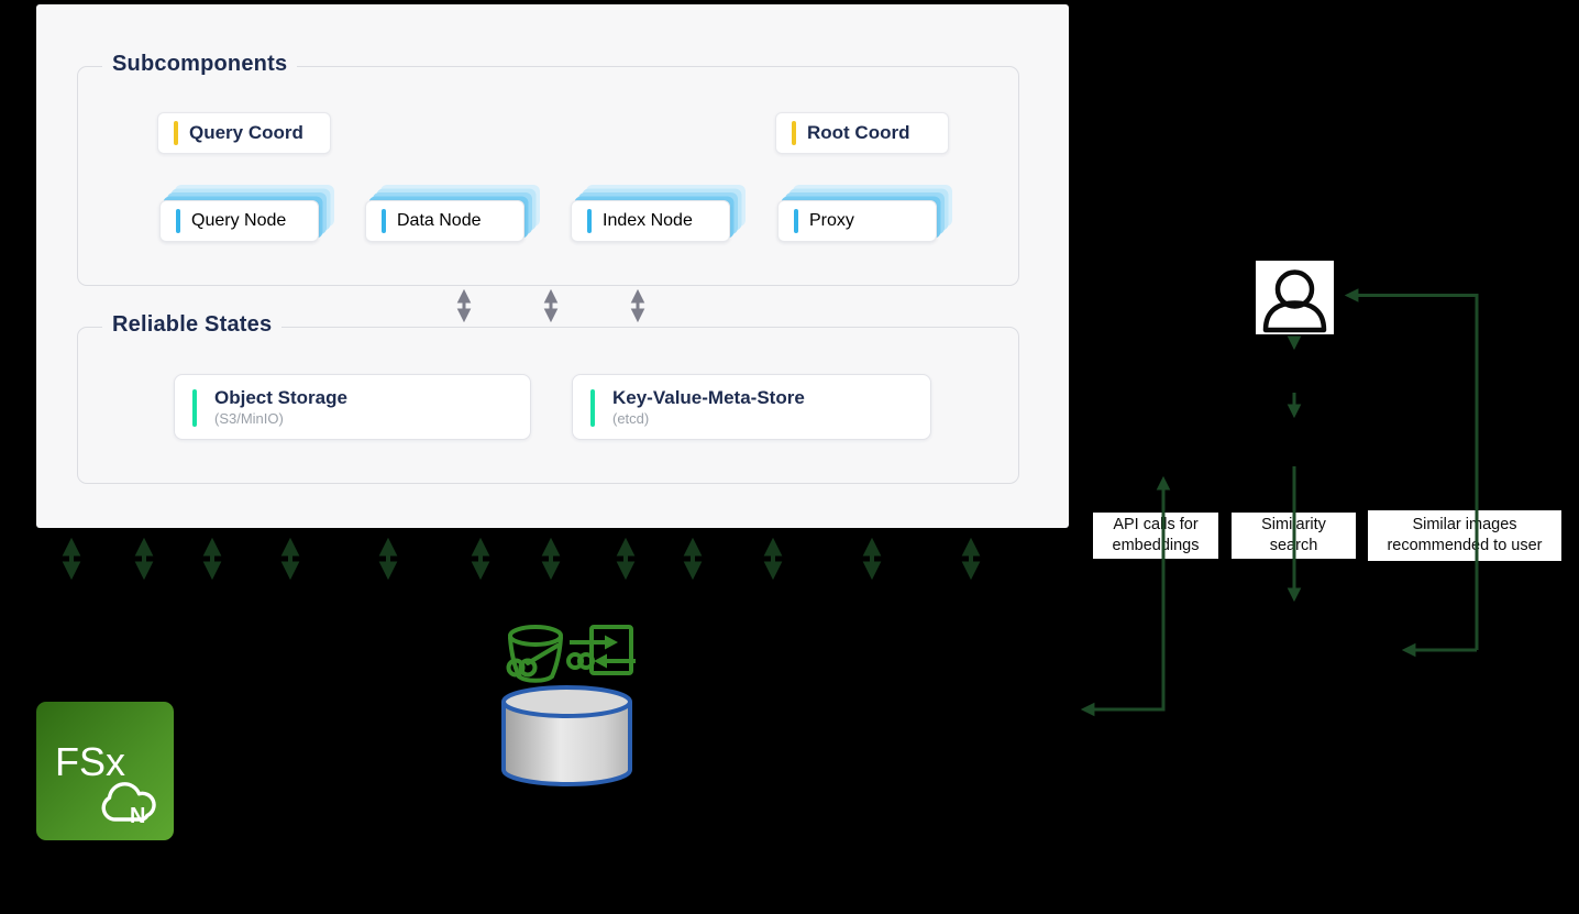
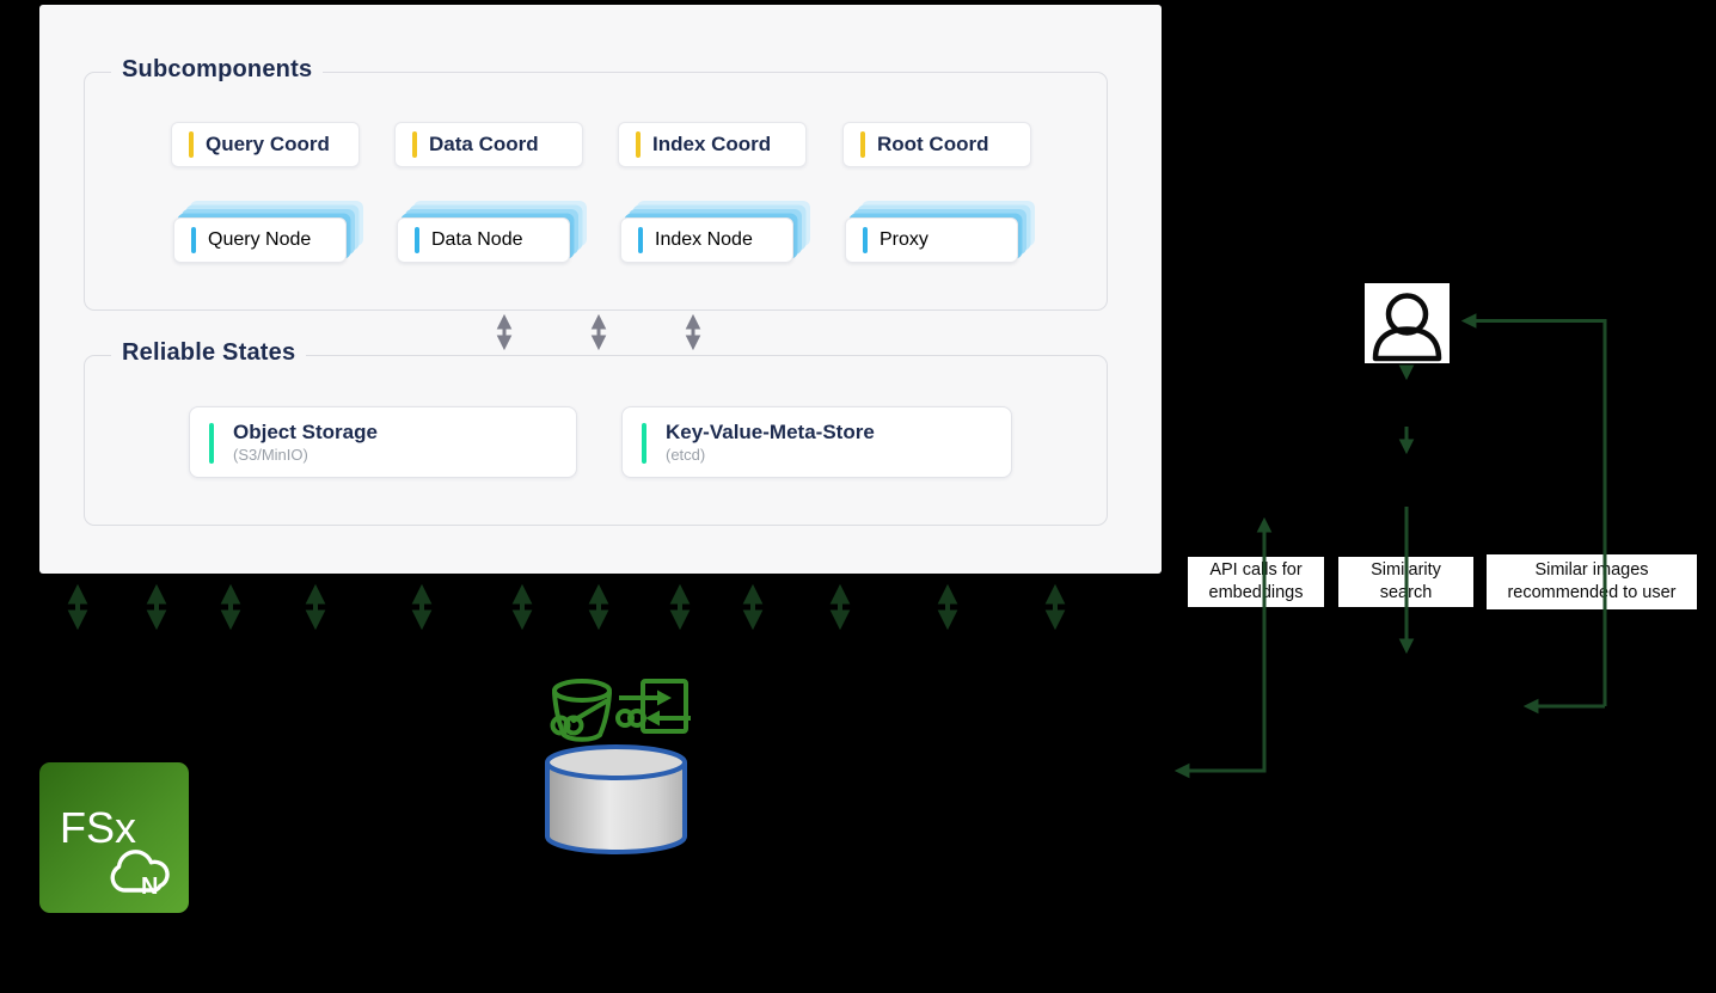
  Subcomponents
  Query Coord
+ Data Coord
+ Index Coord
  Root Coord
  Query Node
  Data Node
  Index Node
  Proxy
  Reliable States
  Object Storage
  (S3/MinIO)
  Key-Value-Meta-Store
  (etcd)
  API cals for embeddings
  Simiarity search
  Similar iages recommendd to user
  FSx
  N
